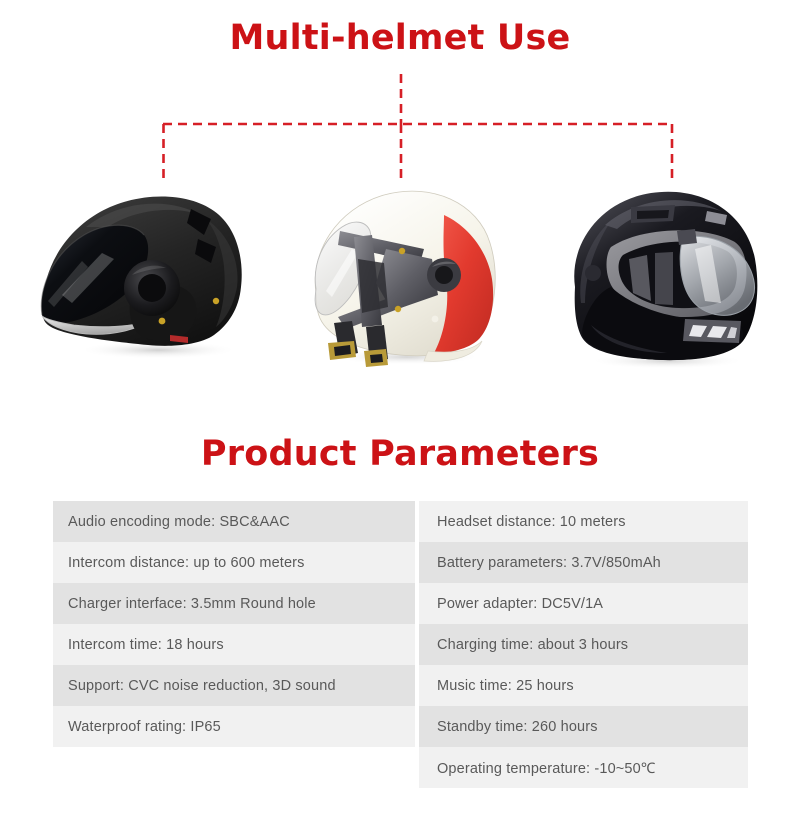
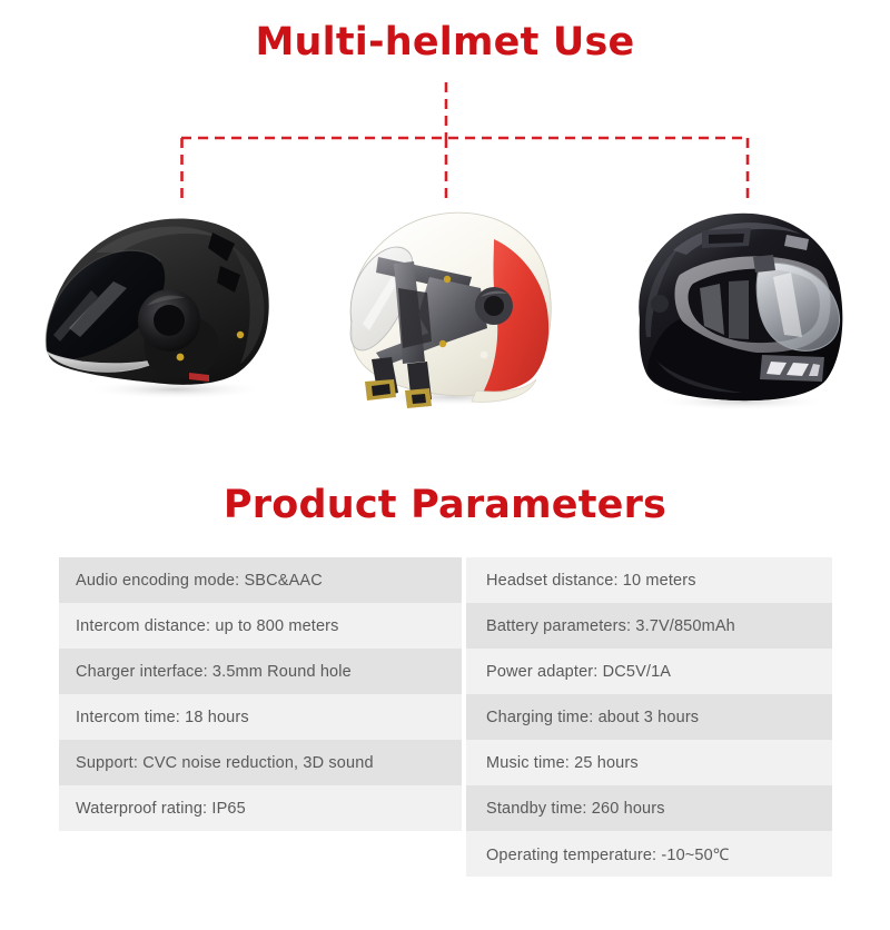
  Multi-helmet Use
  Product Parameters
  Audio encoding mode: SBC&AAC
- Intercom distance: up to 600 meters
+ Intercom distance: up to 800 meters
  Charger interface: 3.5mm Round hole
  Intercom time: 18 hours
  Support: CVC noise reduction, 3D sound
  Waterproof rating: IP65
  Headset distance: 10 meters
  Battery parameters: 3.7V/850mAh
  Power adapter: DC5V/1A
  Charging time: about 3 hours
  Music time: 25 hours
  Standby time: 260 hours
  Operating temperature: -10~50℃
